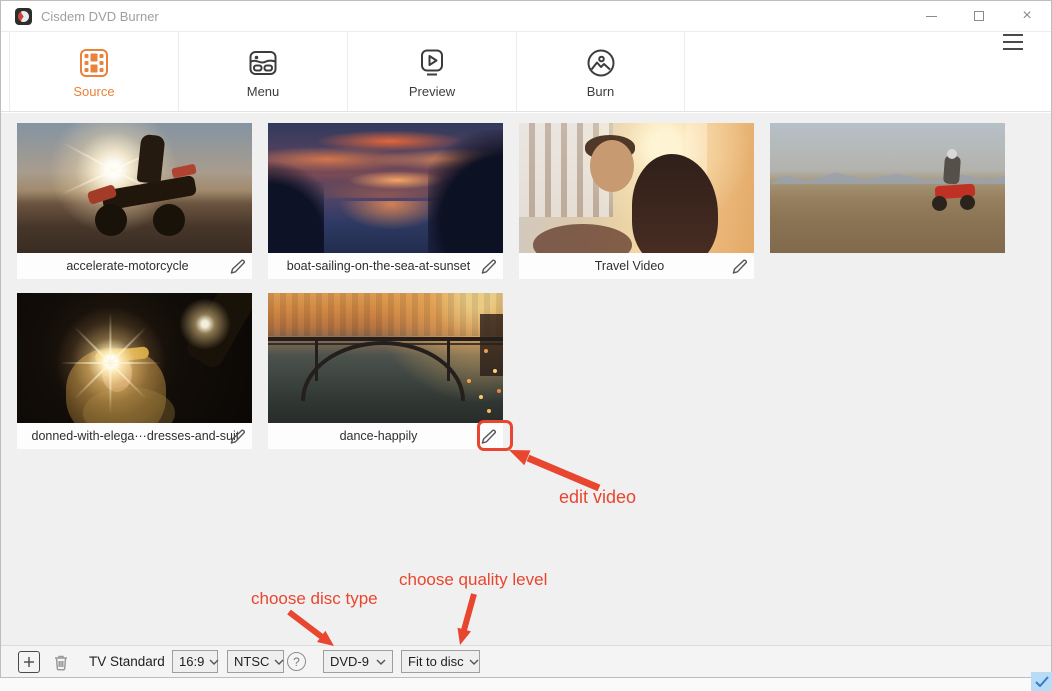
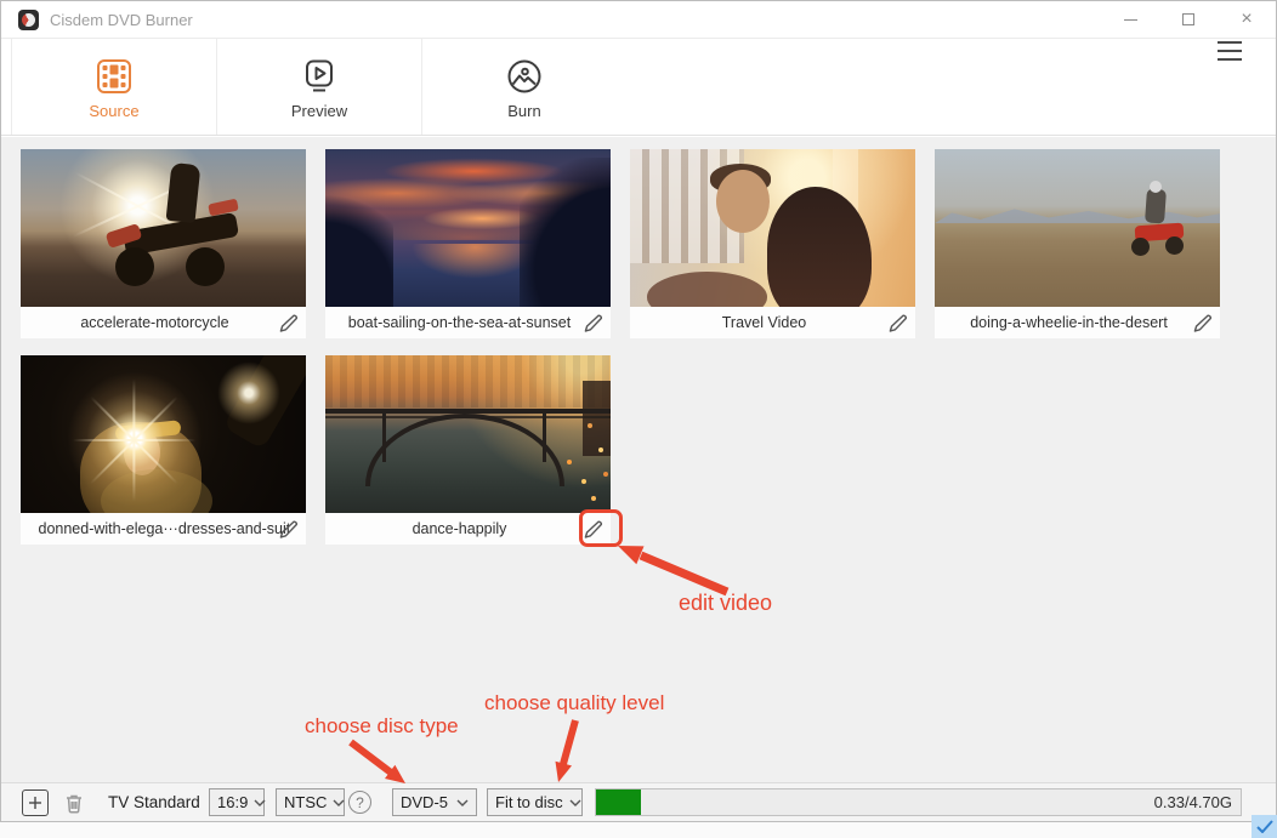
  Cisdem DVD Burner
  ×
  Source
- Menu
  Preview
  Burn
  accelerate-motorcycle
  boat-sailing-on-the-sea-at-sunset
  Travel Video
+ doing-a-wheelie-in-the-desert
  donned-with-elega···dresses-and-su
  dance-happily
  edit video
  choose disc type
  choose quality level
  TV Standard
  16:9
  NTSC
  ?
- DVD-9
+ DVD-5
  Fit to disc
+ 0.33/4.70G
